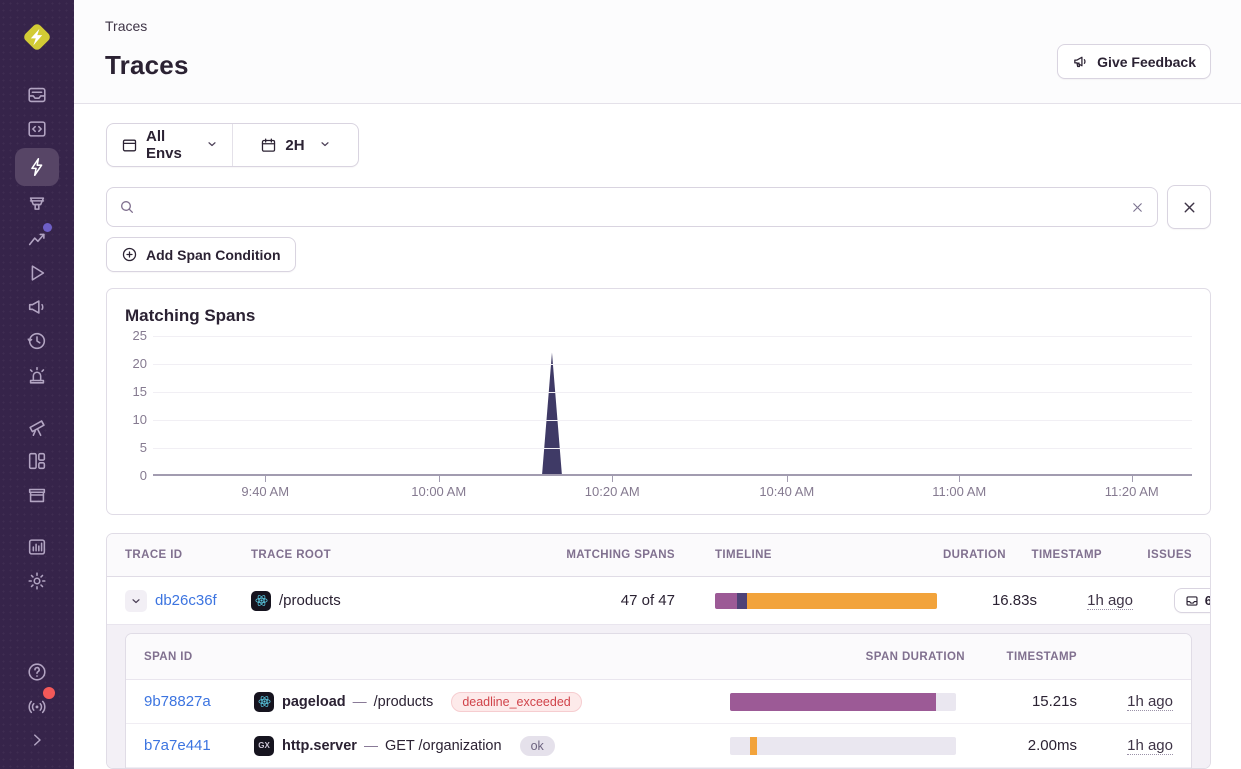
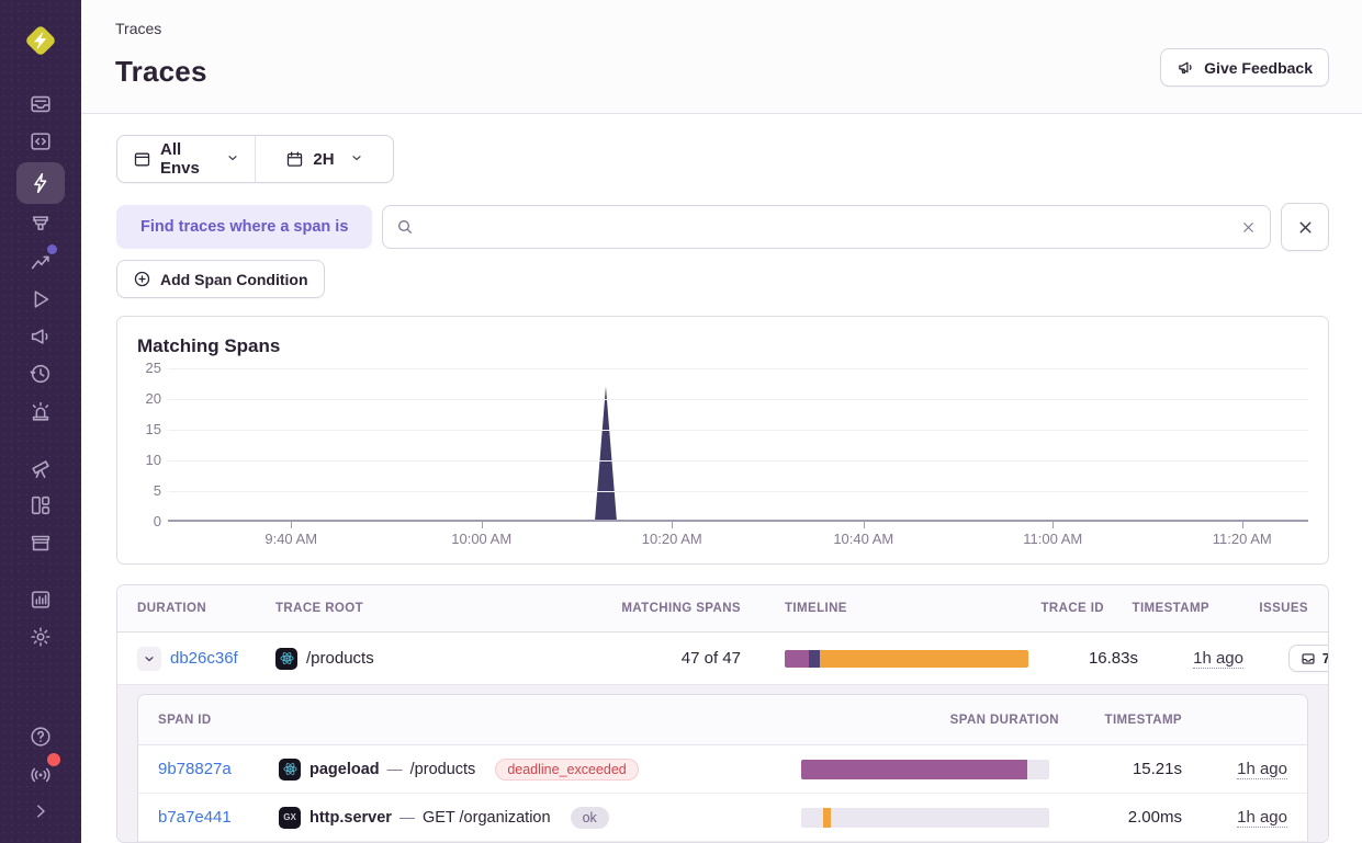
  Traces
  Traces
  Give Feedback
  All Envs
  2H
+ Find traces where a span is
  Add Span Condition
  Matching Spans
  0
  5
  10
  15
  20
  25
  9:40 AM
  10:00 AM
  10:20 AM
  10:40 AM
  11:00 AM
  11:20 AM
- TRACE ID
+ DURATION
  TRACE ROOT
  MATCHING SPANS
  TIMELINE
- DURATION
+ TRACE ID
  TIMESTAMP
  ISSUES
  db26c36f
  /products
  47 of 47
  16.83s
  1h ago
- 6
+ 7
  SPAN ID
  SPAN DURATION
  TIMESTAMP
  9b78827a
  pageload — /products
  deadline_exceeded
  15.21s
  1h ago
  b7a7e441
  GX
  http.server — GET /organization
  ok
  2.00ms
  1h ago
